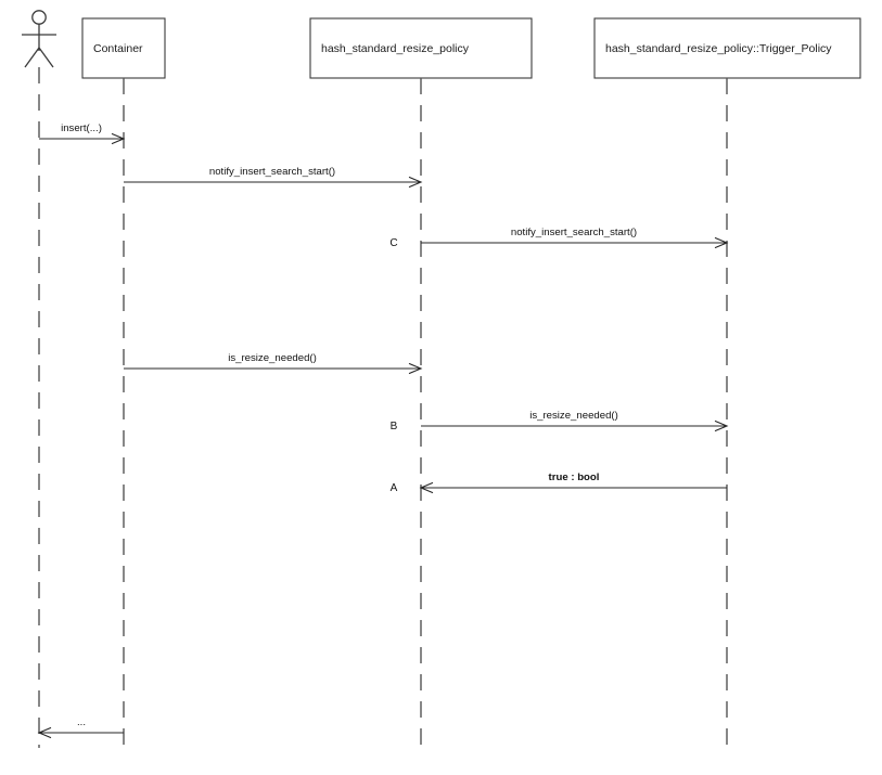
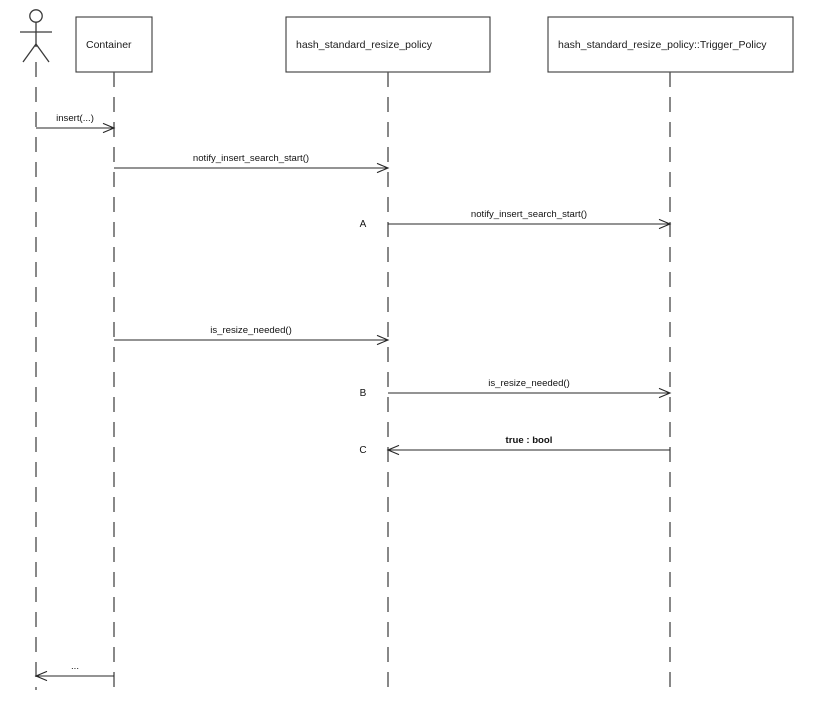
  Container
  hash_standard_resize_policy
  hash_standard_resize_policy::Trigger_Policy
  insert(...)
  notify_insert_search_start()
  notify_insert_search_start()
- C
+ A
  is_resize_needed()
  is_resize_needed()
  B
  true : bool
- A
+ C
  ...
